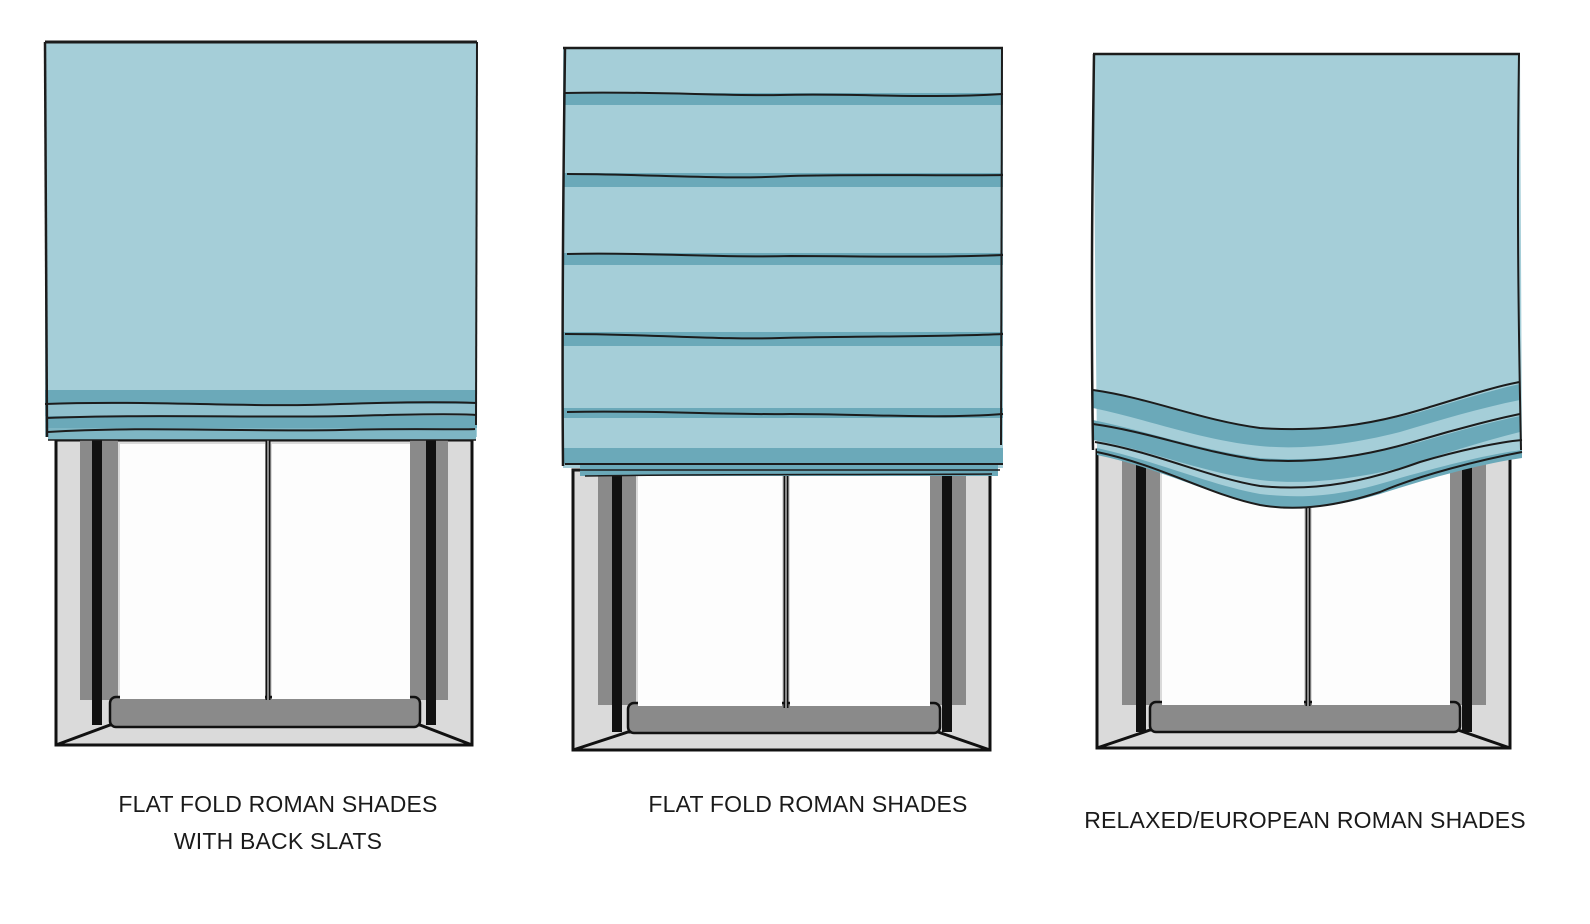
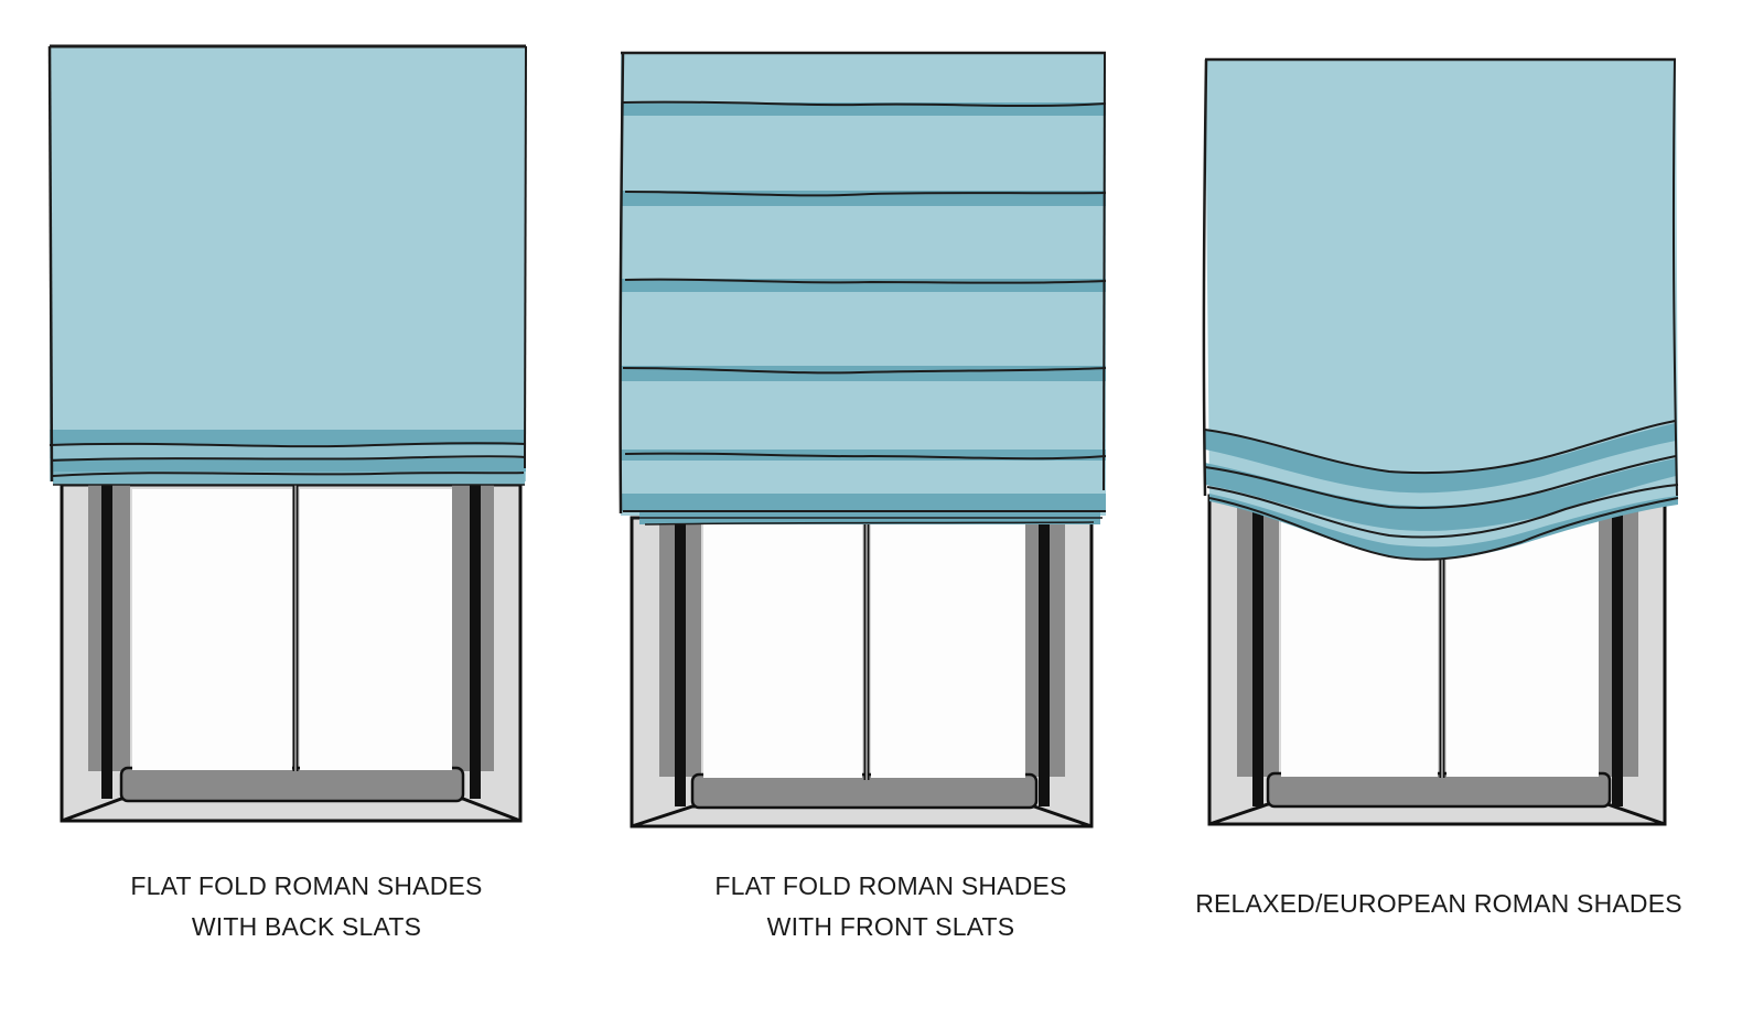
  FLAT FOLD ROMAN SHADES
  WITH BACK SLATS
  FLAT FOLD ROMAN SHADES
+ WITH FRONT SLATS
  RELAXED/EUROPEAN ROMAN SHADES
